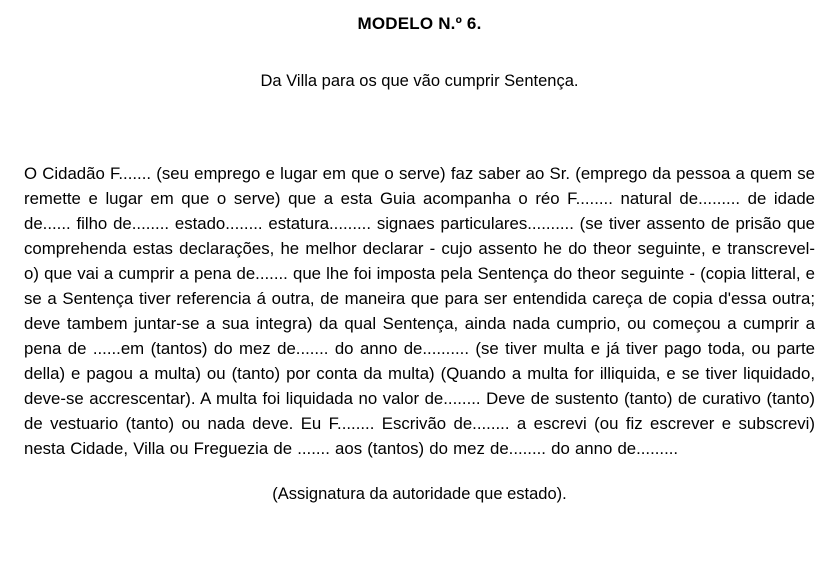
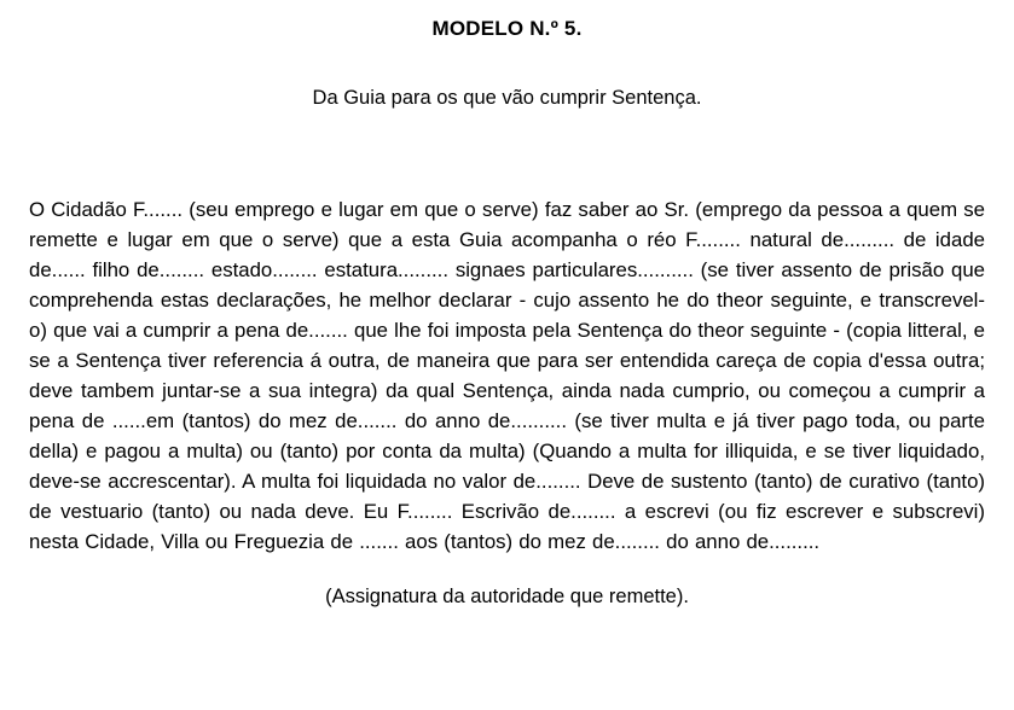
- MODELO N.º 6.
+ MODELO N.º 5.
- Da Villa para os que vão cumprir Sentença.
+ Da Guia para os que vão cumprir Sentença.
  O Cidadão F....... (seu emprego e lugar em que o serve) faz saber ao Sr. (emprego da pessoa a quem se remette e lugar em que o serve) que a esta Guia acompanha o réo F........ natural de......... de idade de...... filho de........ estado........ estatura......... signaes particulares.......... (se tiver assento de prisão que comprehenda estas declarações, he melhor declarar - cujo assento he do theor seguinte, e transcrevel-o) que vai a cumprir a pena de....... que lhe foi imposta pela Sentença do theor seguinte - (copia litteral, e se a Sentença tiver referencia á outra, de maneira que para ser entendida careça de copia d'essa outra; deve tambem juntar-se a sua integra) da qual Sentença, ainda nada cumprio, ou começou a cumprir a pena de ......em (tantos) do mez de....... do anno de.......... (se tiver multa e já tiver pago toda, ou parte della) e pagou a multa) ou (tanto) por conta da multa) (Quando a multa for illiquida, e se tiver liquidado, deve-se accrescentar). A multa foi liquidada no valor de........ Deve de sustento (tanto) de curativo (tanto) de vestuario (tanto) ou nada deve. Eu F........ Escrivão de........ a escrevi (ou fiz escrever e subscrevi) nesta Cidade, Villa ou Freguezia de ....... aos (tantos) do mez de........ do anno de.........
- (Assignatura da autoridade que estado).
+ (Assignatura da autoridade que remette).
